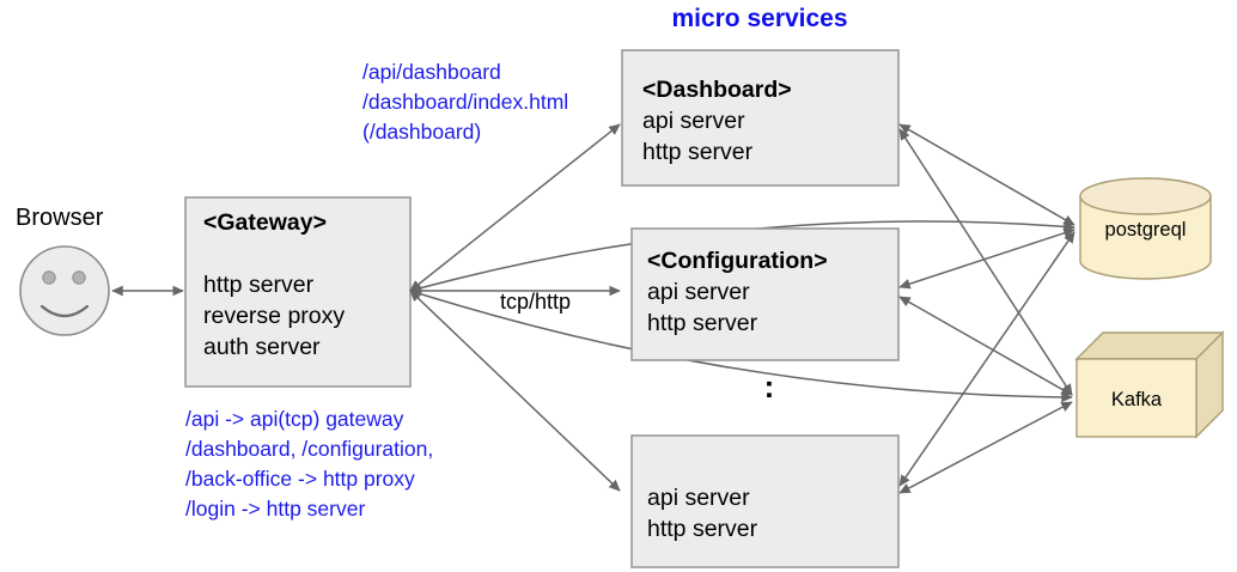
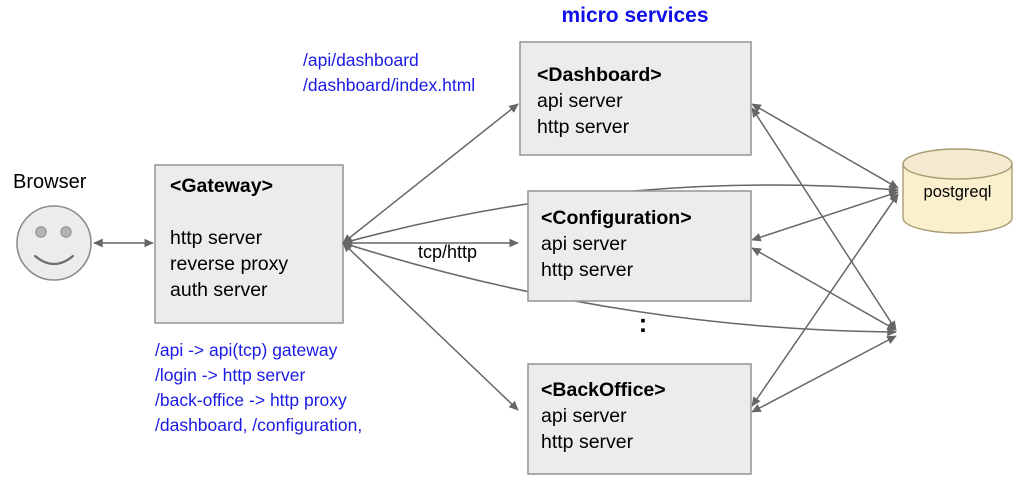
  micro services
  Browser
  <Gateway>
  http server
  reverse proxy
  auth server
  /api -> api(tcp) gateway
- /dashboard, /configuration,
+ /login -> http server
  /back-office -> http proxy
- /login -> http server
+ /dashboard, /configuration,
  /api/dashboard
  /dashboard/index.html
- (/dashboard)
  tcp/http
  <Dashboard>
  api server
  http server
  <Configuration>
  api server
  http server
  :
+ <BackOffice>
  api server
  http server
  postgreql
- Kafka
